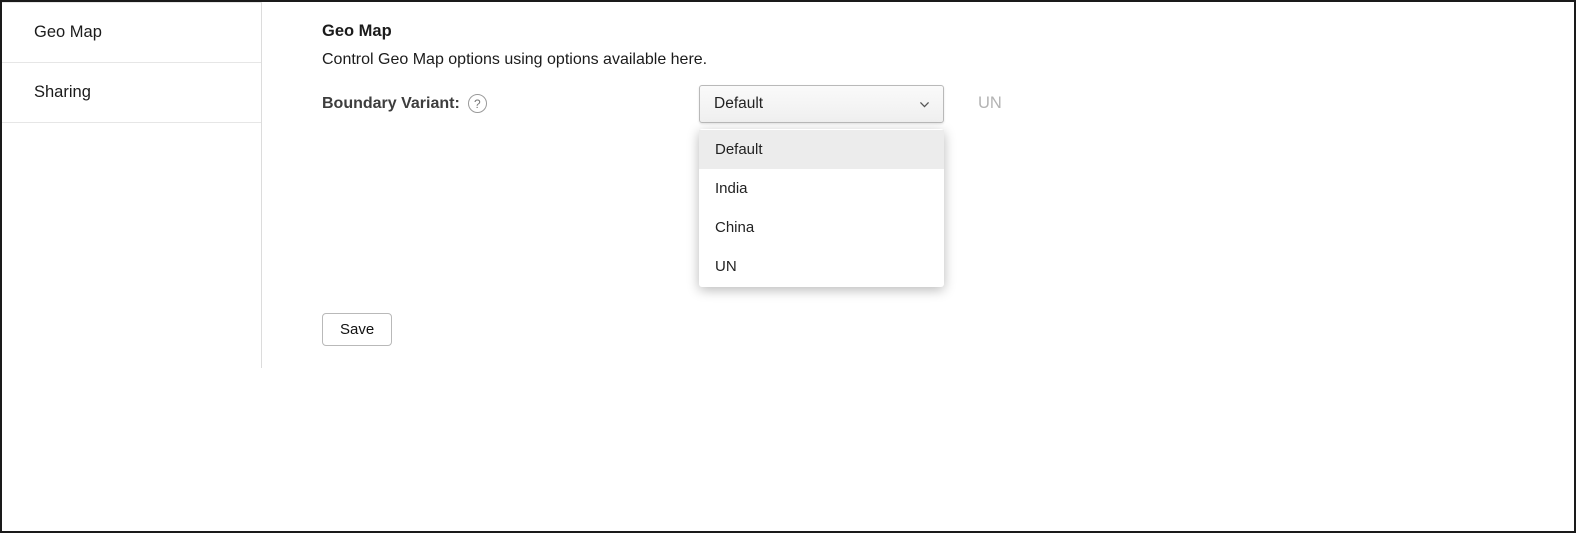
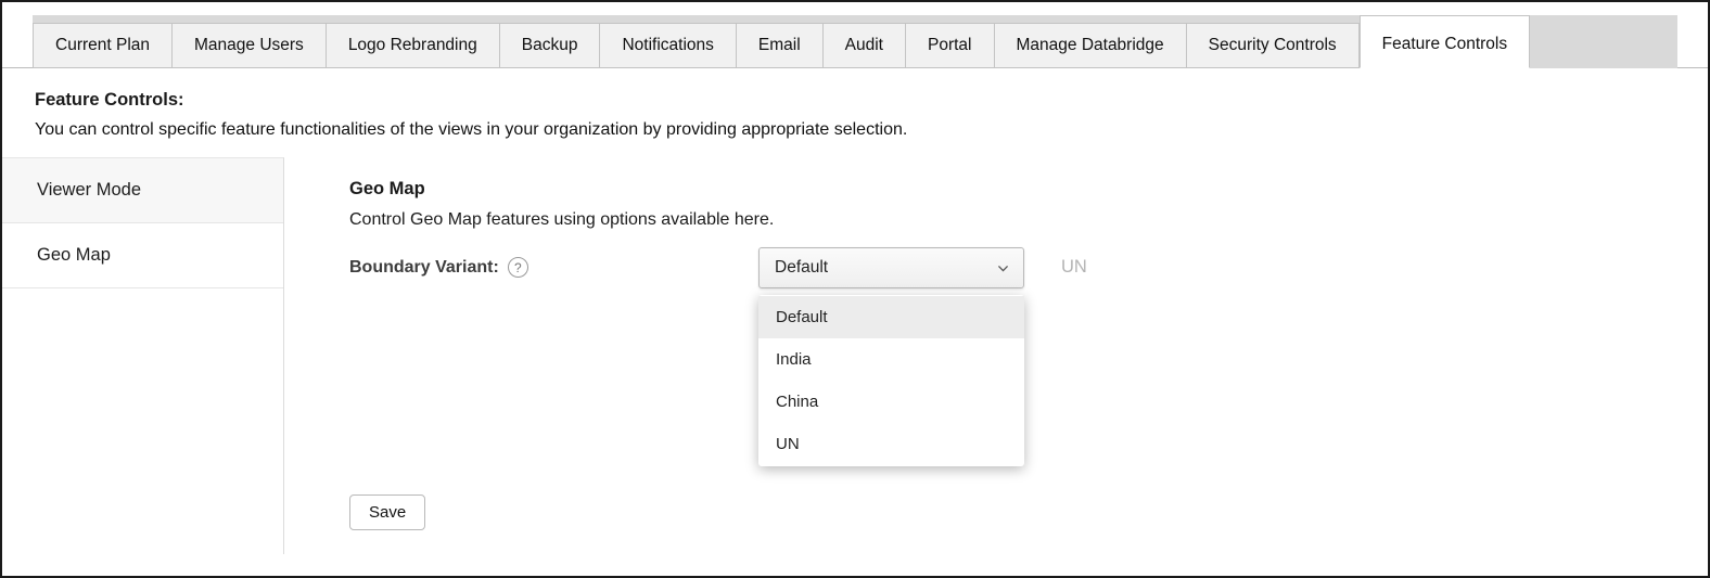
+ Current Plan
+ Manage Users
+ Logo Rebranding
+ Backup
+ Notifications
+ Email
+ Audit
+ Portal
+ Manage Databridge
+ Security Controls
+ Feature Controls
+ Feature Controls:
+ You can control specific feature functionalities of the views in your organization by providing appropriate selection.
+ Viewer Mode
  Geo Map
- Sharing
  Geo Map
- Control Geo Map options using options available here.
+ Control Geo Map features using options available here.
  Boundary Variant:
  ?
  Default
  Default
  India
  China
  UN
  UN
  Save
